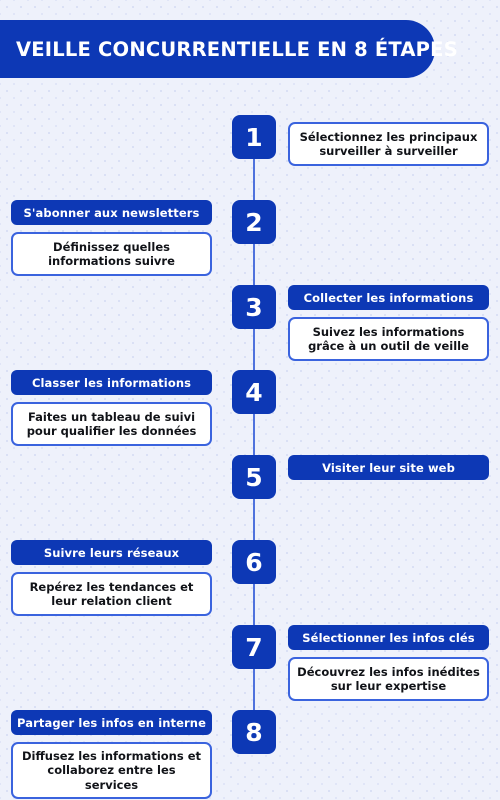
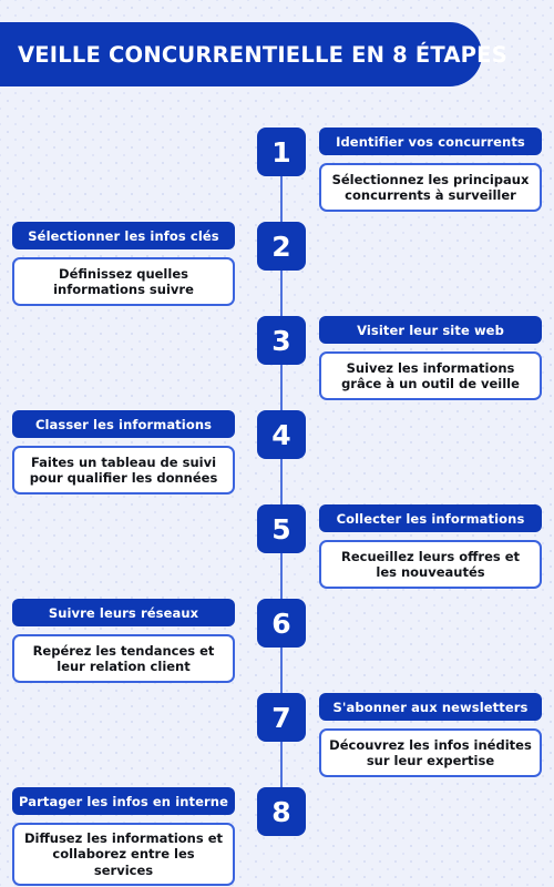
  VEILLE CONCURRENTIELLE EN 8 ÉTAPES
  1
+ Identifier vos concurrents
- Sélectionnez les principaux surveiller à surveiller
+ Sélectionnez les principaux concurrents à surveiller
  2
- S'abonner aux newsletters
+ Sélectionner les infos clés
  Définissez quelles informations suivre
  3
- Collecter les informations
+ Visiter leur site web
  Suivez les informations grâce à un outil de veille
  4
  Classer les informations
  Faites un tableau de suivi pour qualifier les données
  5
- Visiter leur site web
+ Collecter les informations
+ Recueillez leurs offres et les nouveautés
  6
  Suivre leurs réseaux
  Repérez les tendances et leur relation client
  7
- Sélectionner les infos clés
+ S'abonner aux newsletters
  Découvrez les infos inédites sur leur expertise
  8
  Partager les infos en interne
  Diffusez les informations et collaborez entre les services
